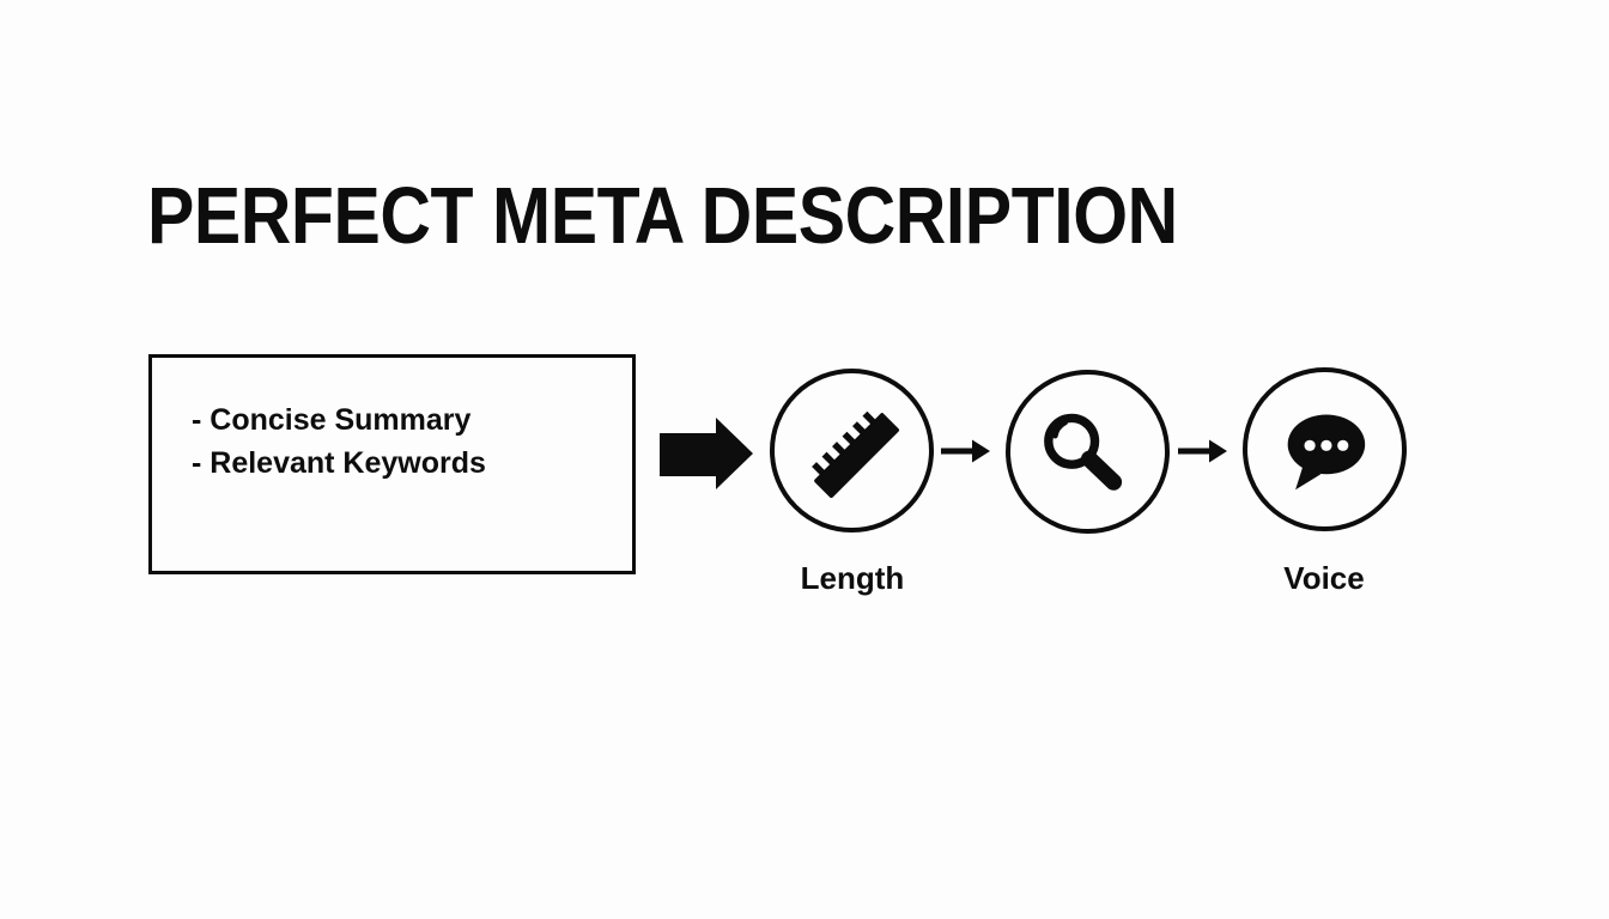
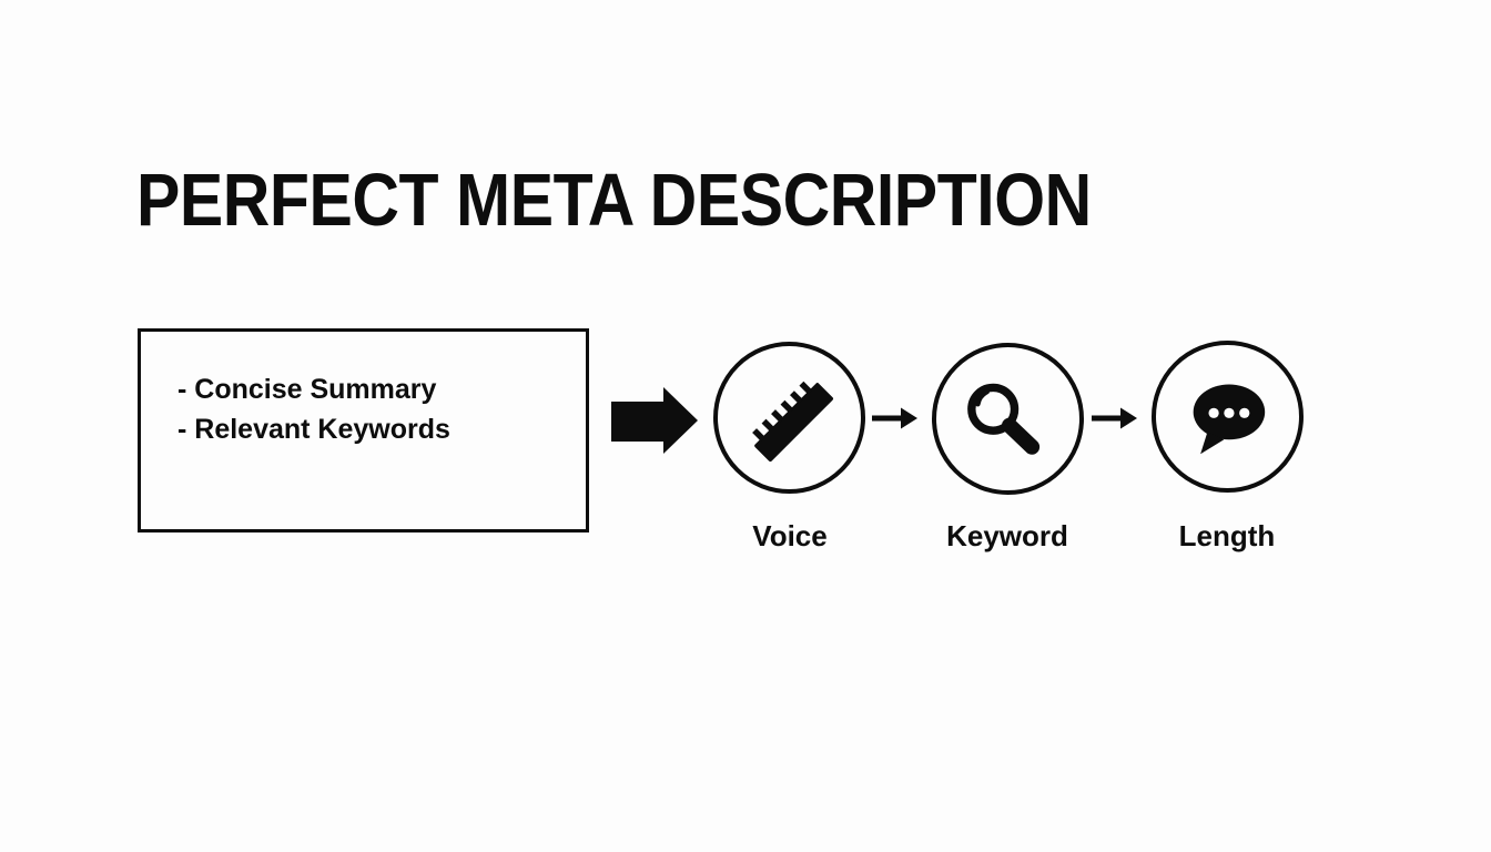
  PERFECT META DESCRIPTION
  - Concise Summary
  - Relevant Keywords
- Length
+ Voice
+ Keyword
- Voice
+ Length
